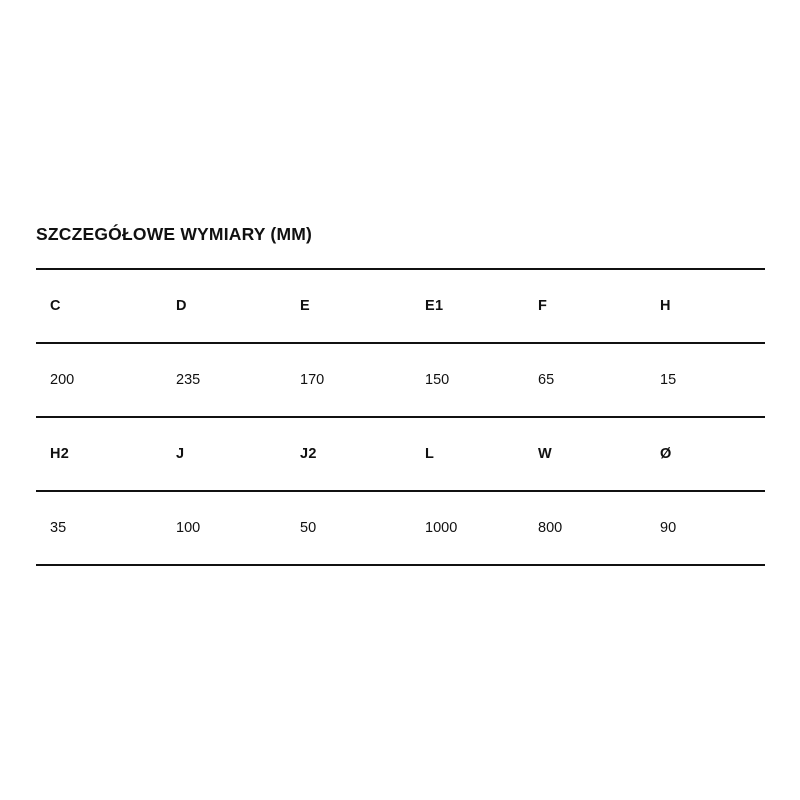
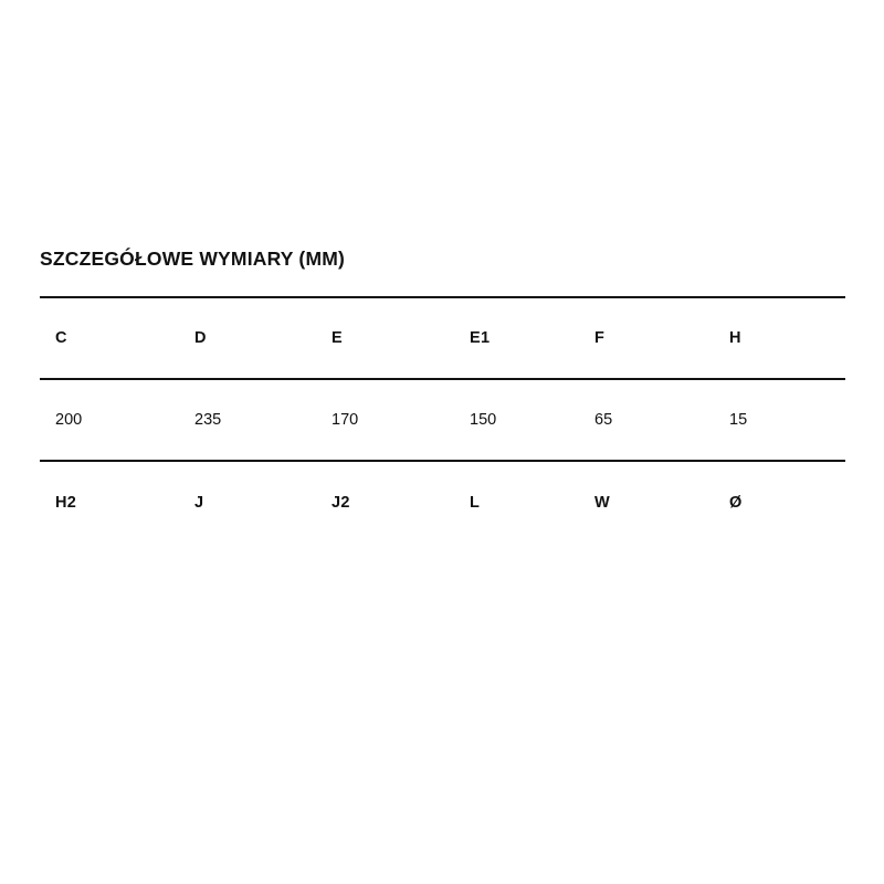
  SZCZEGÓŁOWE WYMIARY (MM)
  C	D	E	E1	F	H
  200	235	170	150	65	15
  H2	J	J2	L	W	Ø
- 35	100	50	1000	800	90
